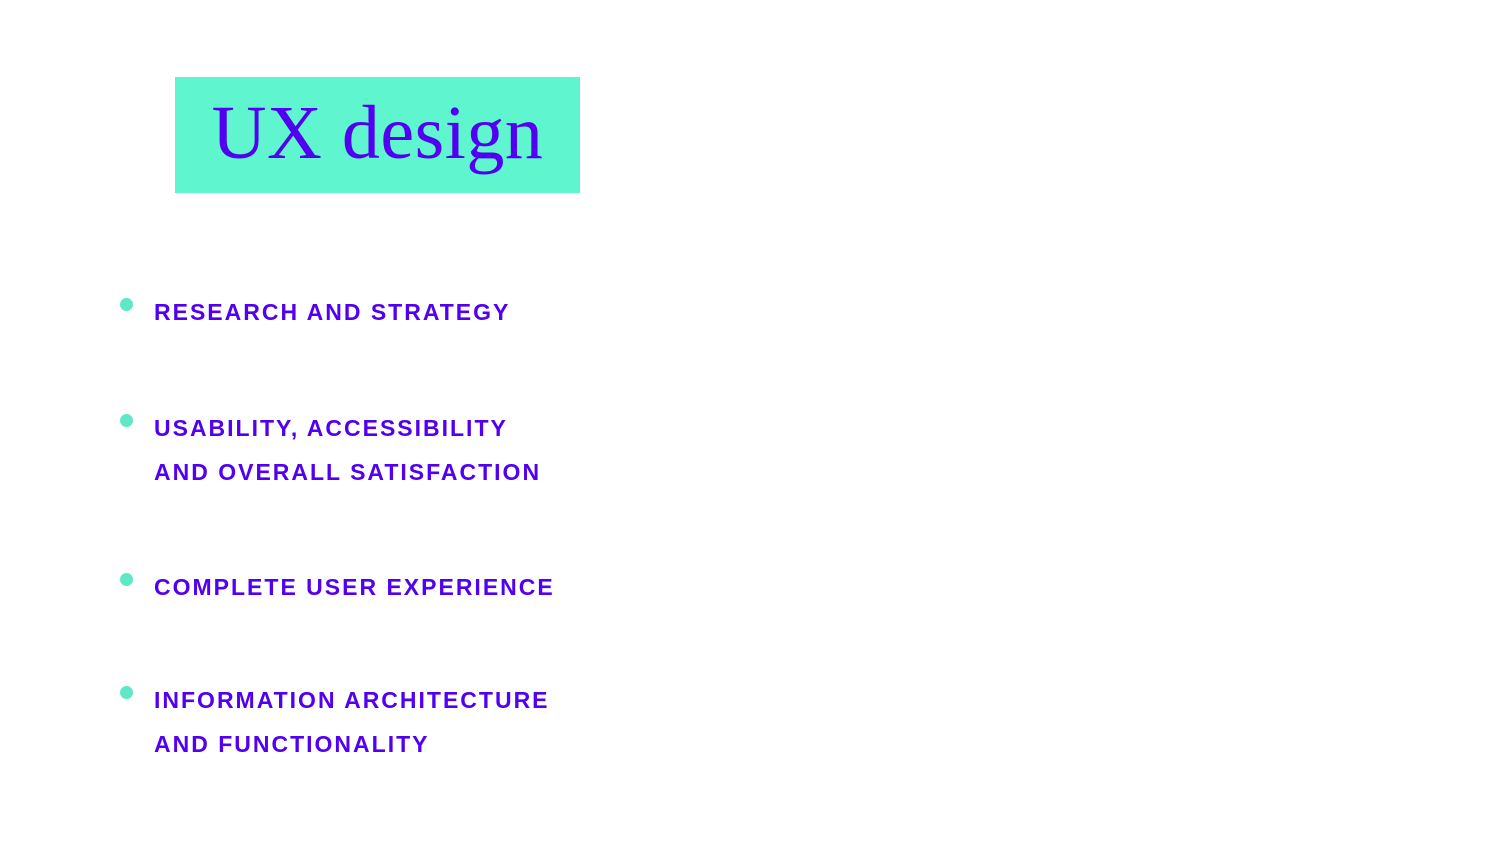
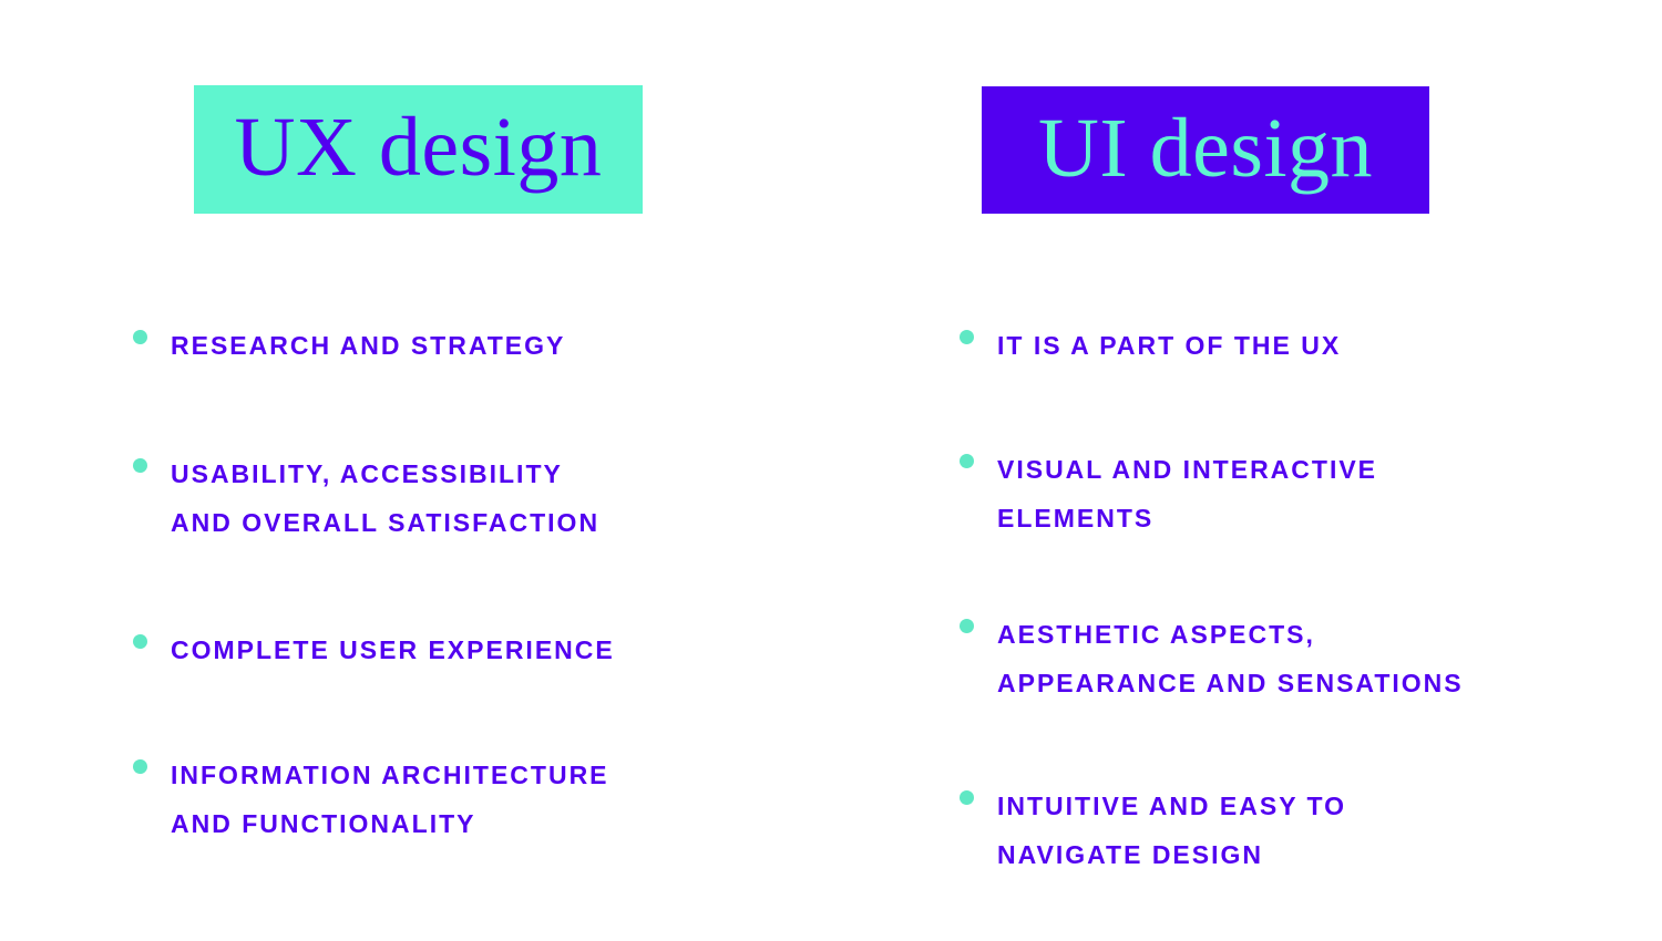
  UX design
  RESEARCH AND STRATEGY
  USABILITY, ACCESSIBILITY
  AND OVERALL SATISFACTION
  COMPLETE USER EXPERIENCE
  INFORMATION ARCHITECTURE
  AND FUNCTIONALITY
+ UI design
+ IT IS A PART OF THE UX
+ VISUAL AND INTERACTIVE
+ ELEMENTS
+ AESTHETIC ASPECTS,
+ APPEARANCE AND SENSATIONS
+ INTUITIVE AND EASY TO
+ NAVIGATE DESIGN
